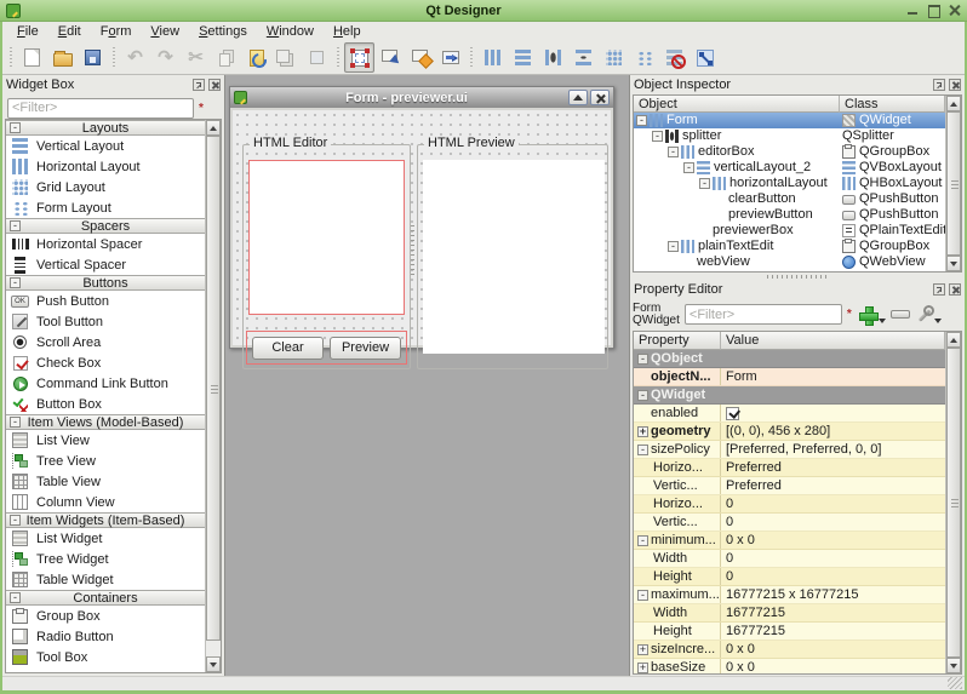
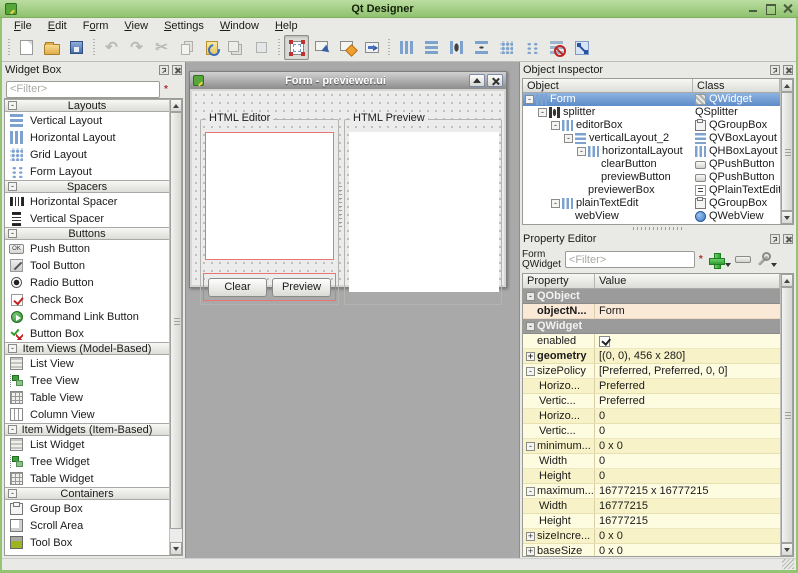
  Qt Designer
  File
  Edit
  Form
  View
  Settings
  Window
  Help
  ↶
  ↷
  ✂
  Widget Box
  <Filter>
  *
  -
  Layouts
  Vertical Layout
  Horizontal Layout
  Grid Layout
  Form Layout
  -
  Spacers
  Horizontal Spacer
  Vertical Spacer
  -
  Buttons
  Push Button
  Tool Button
- Scroll Area
+ Radio Button
  Check Box
  Command Link Button
  Button Box
  -
  Item Views (Model-Based)
  List View
  Tree View
  Table View
  Column View
  -
  Item Widgets (Item-Based)
  List Widget
  Tree Widget
  Table Widget
  -
  Containers
  Group Box
- Radio Button
+ Scroll Area
  Tool Box
  Form - previewer.ui
  HTML Editor
  Clear
  Preview
  HTML Preview
  Object Inspector
  Object
  Class
  -
  Form
  QWidget
  -
  splitter
  QSplitter
  -
  editorBox
  QGroupBox
  -
  verticalLayout_2
  QVBoxLayout
  -
  horizontalLayout
  QHBoxLayout
  clearButton
  QPushButton
  previewButton
  QPushButton
  previewerBox
  QPlainTextEdi
  -
  plainTextEdit
  QGroupBox
  webView
  QWebView
  Property Editor
  Form
  QWidget
  <Filter>
  *
  Property
  Value
  -
  QObject
  objectN...
  Form
  -
  QWidget
  enabled
  +
  geometry
  [(0, 0), 456 x 280]
  -
  sizePolicy
  [Preferred, Preferred, 0, 0]
  Horizo...
  Preferred
  Vertic...
  Preferred
  Horizo...
  0
  Vertic...
  0
  -
  minimum...
  0 x 0
  Width
  0
  Height
  0
  -
  maximum...
  16777215 x 16777215
  Width
  16777215
  Height
  16777215
  +
  sizeIncre...
  0 x 0
  +
  baseSize
  0 x 0
